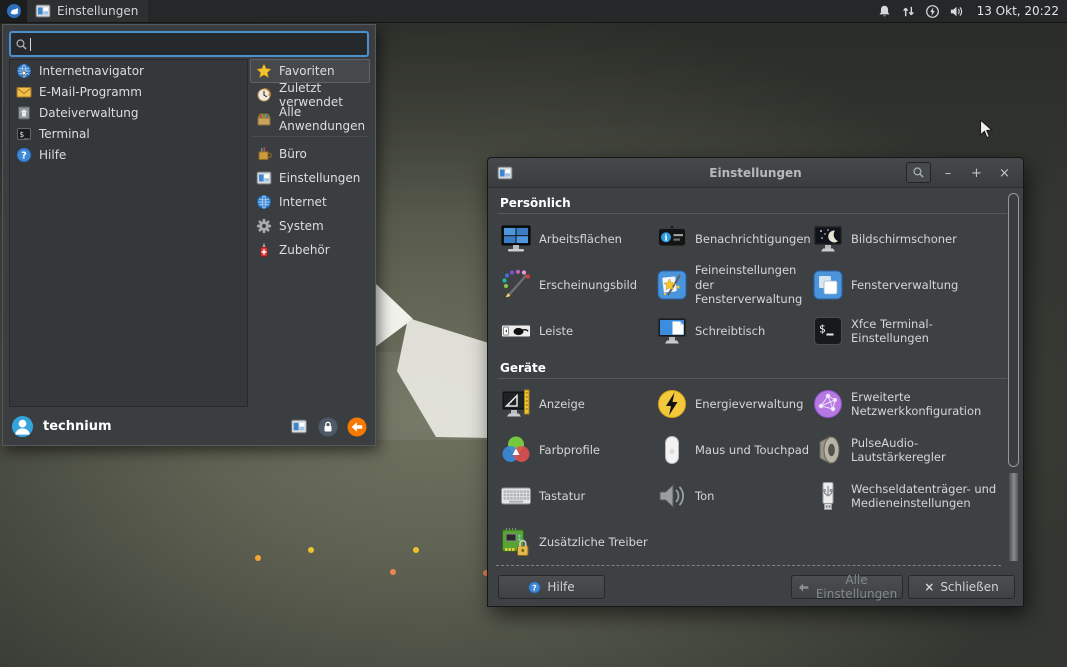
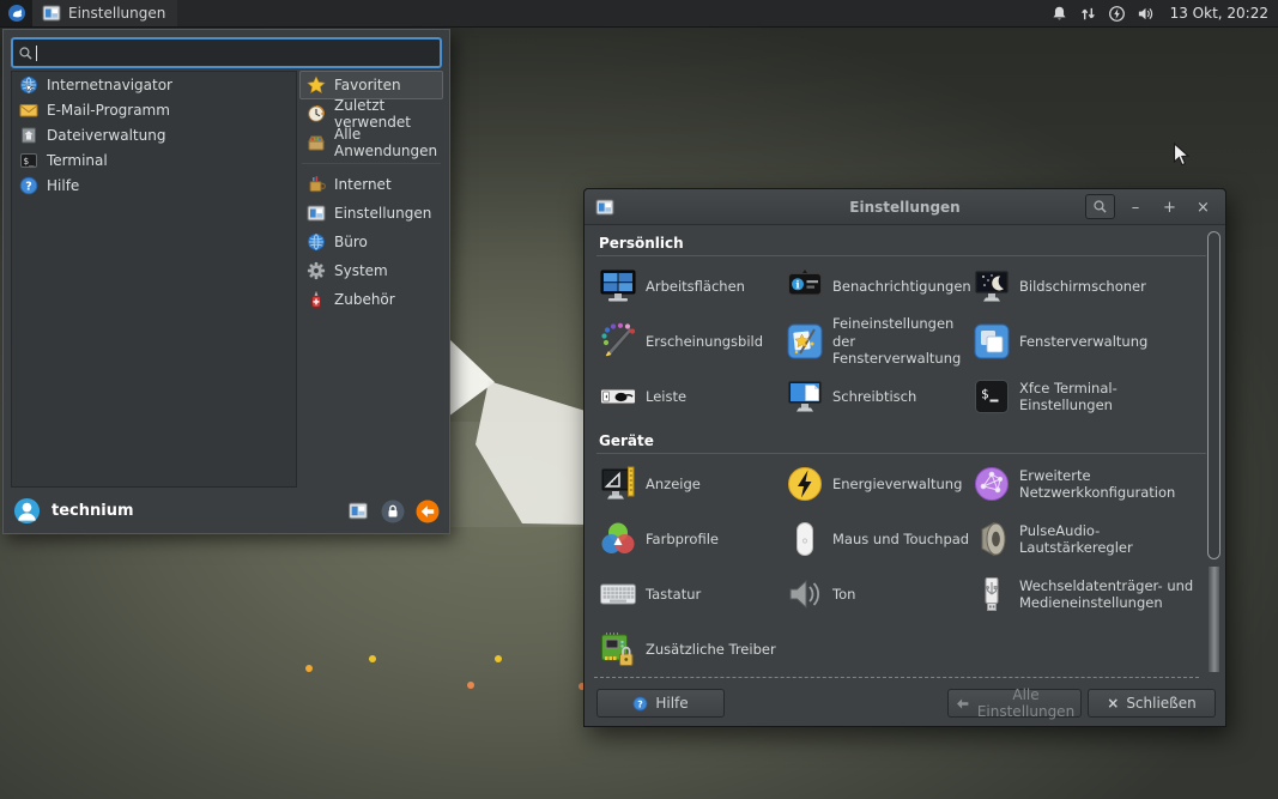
  Einstellungen
  13 Okt, 20:22
  Internetnavigator
  E-Mail-Programm
  Dateiverwaltung
  $_
  Terminal
  ?
  Hilfe
  Favoriten
  Zuletzt verwendet
  Alle Anwendungen
- Büro
+ Internet
  Einstellungen
- Internet
+ Büro
  System
  Zubehör
  technium
  Einstellungen
  –
  +
  ×
  Persönlich
  Arbeitsflächen
  i
  Benachrichtigungen
  Bildschirmschoner
  Erscheinungsbild
  Feineinstellungen der Fensterverwaltung
  Fensterverwaltung
  Leiste
  Schreibtisch
  $
  Xfce Terminal-Einstellungen
  Geräte
  Anzeige
  Energieverwaltung
  Erweiterte Netzwerkkonfiguration
  Farbprofile
  Maus und Touchpad
  PulseAudio-Lautstärkeregler
  Tastatur
  Ton
  Wechseldatenträger- und Medieneinstellungen
  Zusätzliche Treiber
  ?
  Hilfe
  Alle Einstellungen
  ×
  Schließen
